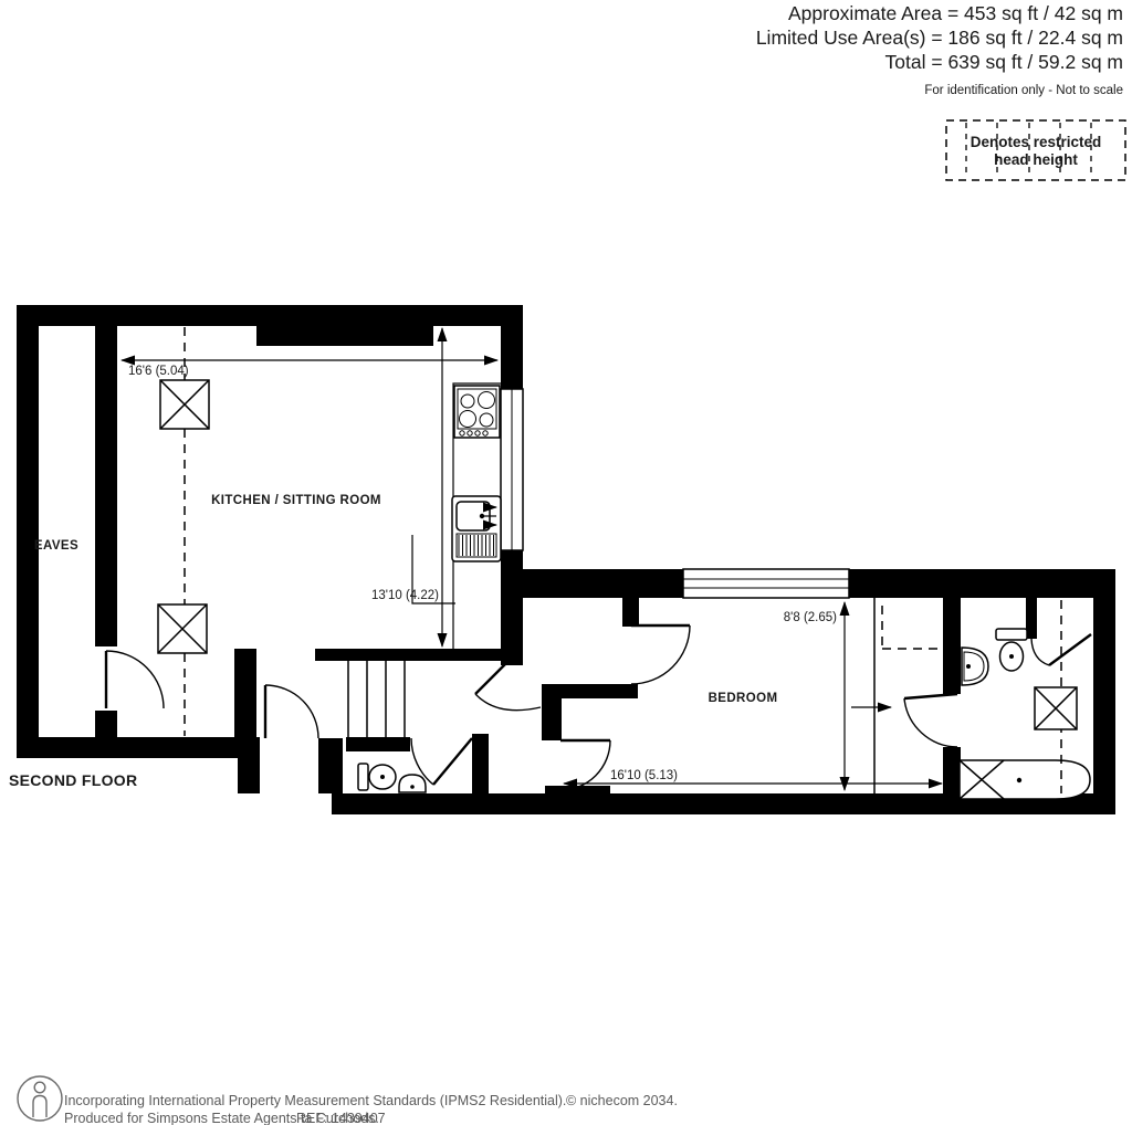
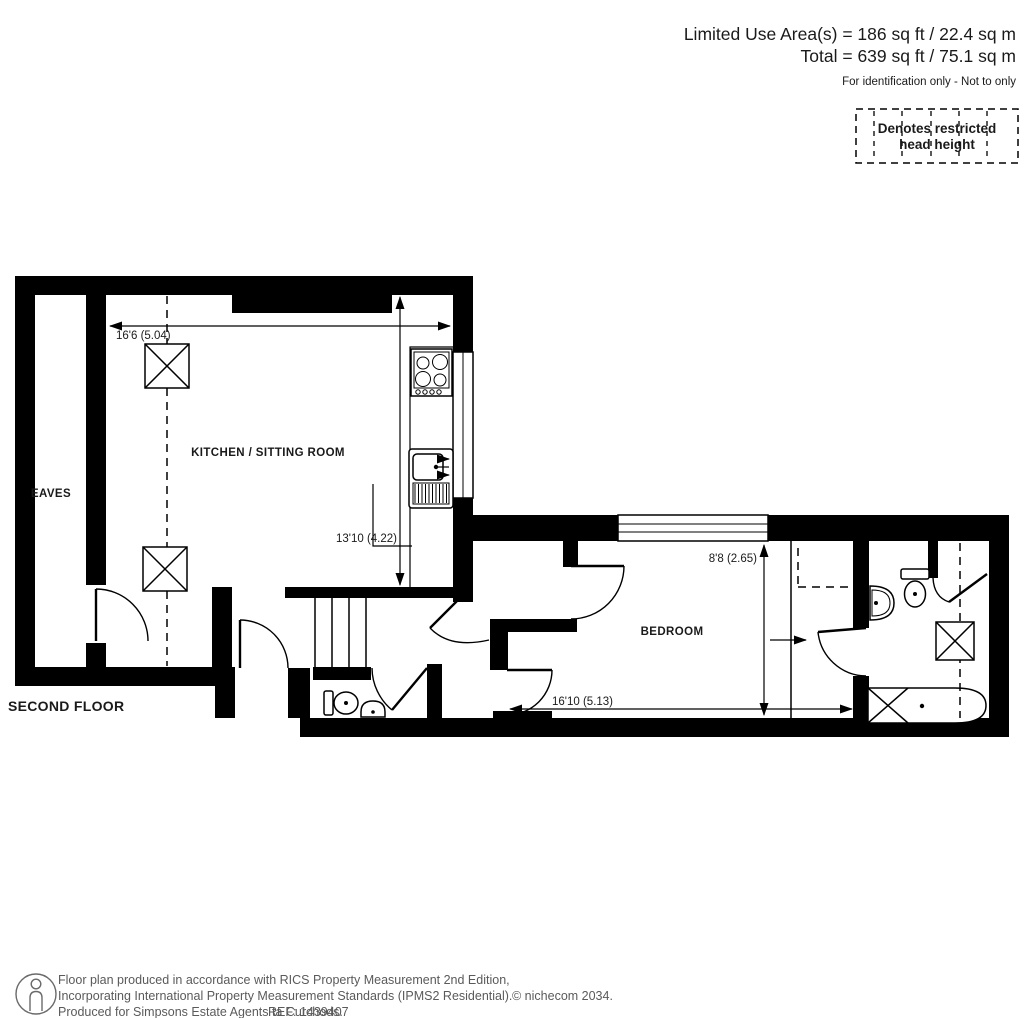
- Approximate Area = 453 sq ft / 42 sq m
  Limited Use Area(s) = 186 sq ft / 22.4 sq m
- Total = 639 sq ft / 59.2 sq m
+ Total = 639 sq ft / 75.1 sq m
- For identification only - Not to scale
+ For identification only - Not to only
  Denotes restricted
  head height
  16'6 (5.04)
  13'10 (4.22)
  8'8 (2.65)
  16'10 (5.13)
  KITCHEN / SITTING ROOM
  BEDROOM
  EAVES
  SECOND FLOOR
+ Floor plan produced in accordance with RICS Property Measurement 2nd Edition,
  Incorporating International Property Measurement Standards (IPMS2 Residential).
  © nichecom 2034.
  Produced for Simpsons Estate Agents ta Curchods.
  REF: 1439407
